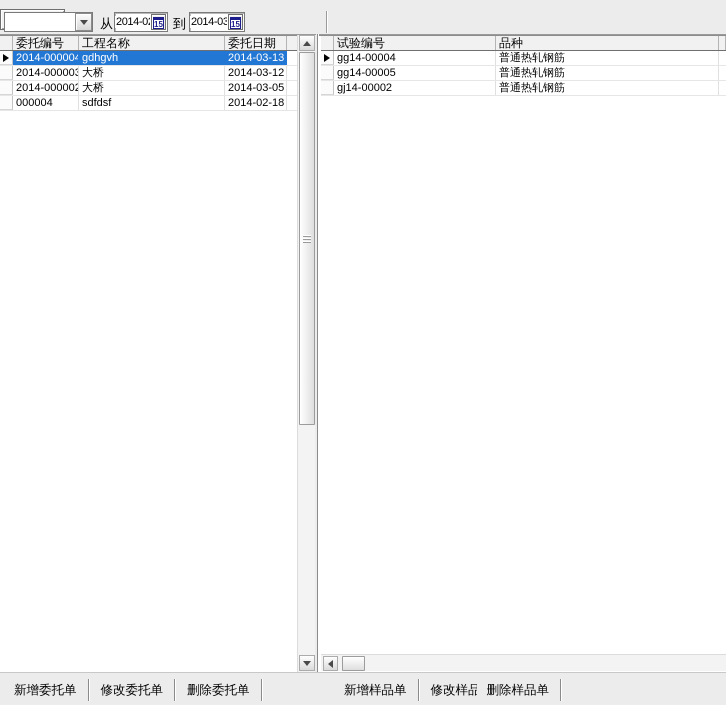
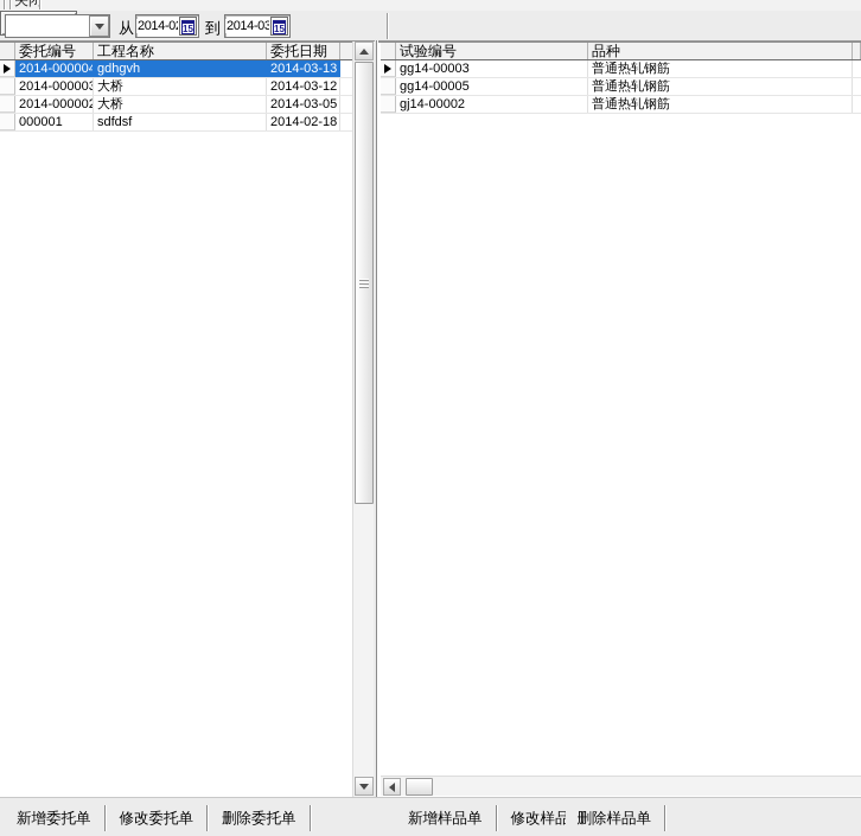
+ 关闭
  从
  15
  到
  2014-03
  15
  委托编号
  工程名称
  委托日期
  2014-000004
  gdhgvh
  2014-03-13
  2014-000003
  大桥
  2014-03-12
  2014-000002
  大桥
  2014-03-05
- 000004
+ 000001
  sdfdsf
  2014-02-18
  试验编号
  品种
- gg14-00004
+ gg14-00003
  普通热轧钢筋
  gg14-00005
  普通热轧钢筋
  gj14-00002
  普通热轧钢筋
  新增委托单
  修改委托单
  删除委托单
  新增样品单
  修改样品
  删除样品单
